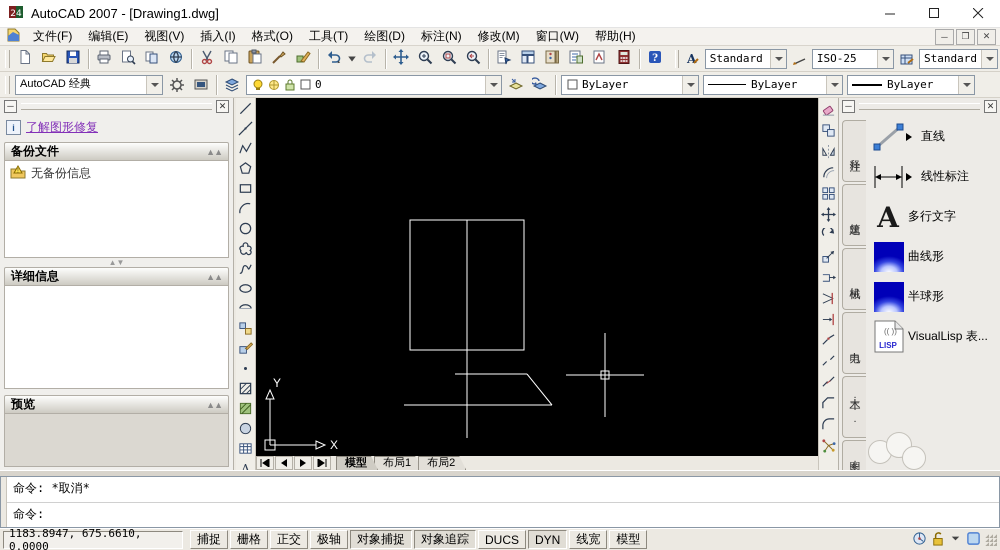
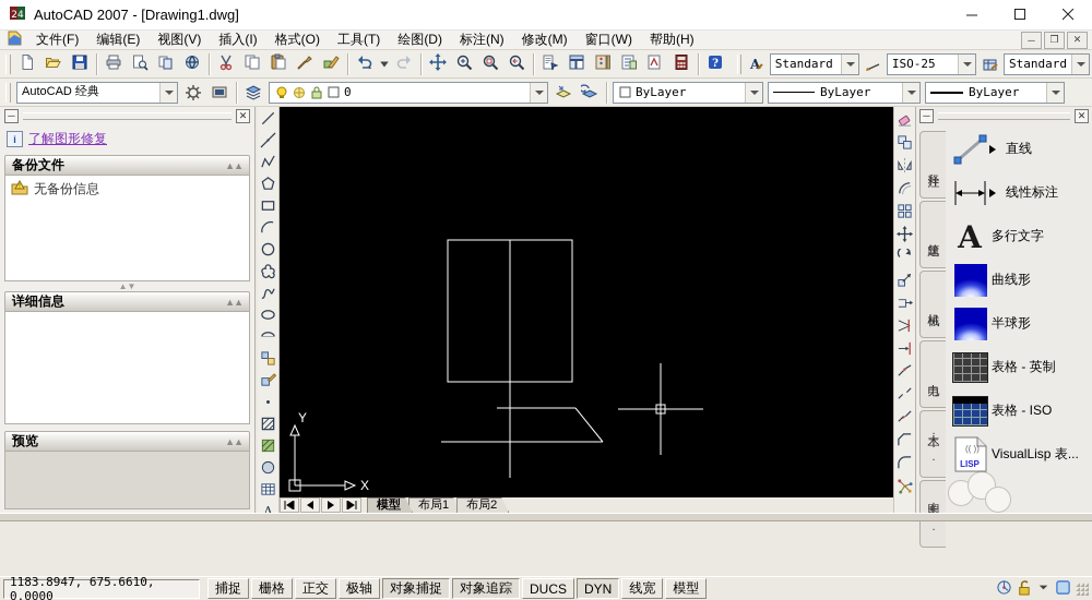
  24
  AutoCAD 2007 - [Drawing1.dwg]
  文件(F)
  编辑(E)
  视图(V)
  插入(I)
  格式(O)
  工具(T)
  绘图(D)
  标注(N)
  修改(M)
  窗口(W)
  帮助(H)
  ─
  ❐
  ✕
  ?
  A
  Standard
  ISO-25
  Standard
  AutoCAD 经典
  0
  ByLayer
  ByLayer
  ByLayer
  ─
  ✕
  i
  了解图形修复
  备份文件
  ▲▲
  无备份信息
  ▲▼
  详细信息
  ▲▲
  预览
  ▲▲
  Y
  X
  模型
  布局1
  布局2
  ─
  ✕
  直线
  线性标注
  A
  多行文字
  曲线形
  半球形
+ 表格 - 英制
+ 表格 - ISO
  (( ))
  LISP
  VisualLisp 表...
- 命令: *取消*
- 命令:
  1183.8947, 675.6610, 0.0000
  捕捉
  栅格
  正交
  极轴
  对象捕捉
  对象追踪
  DUCS
  DYN
  线宽
  模型
